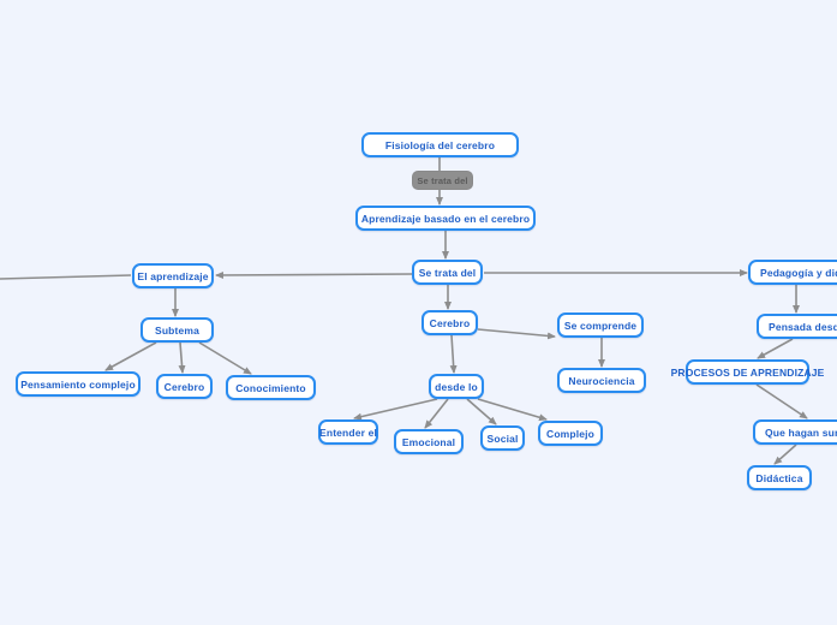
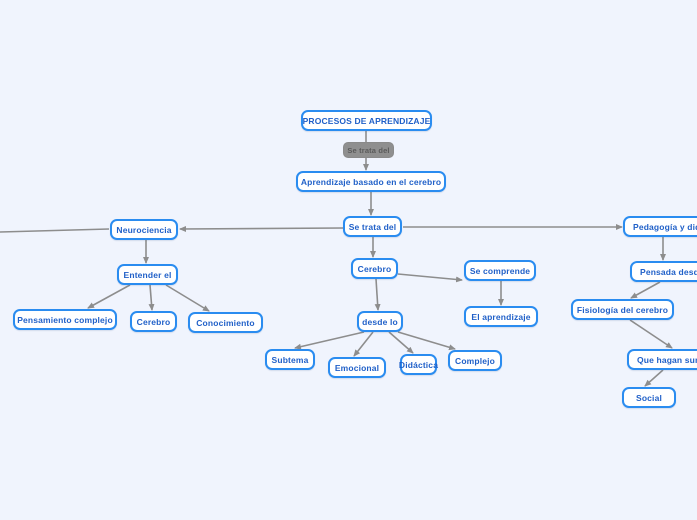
- Fisiología del cerebro
+ PROCESOS DE APRENDIZAJE
  Se trata del
  Aprendizaje basado en el cerebro
  Se trata del
- El aprendizaje
+ Neurociencia
- Subtema
+ Entender el
  Pensamiento complejo
  Cerebro
  Conocimiento
  Cerebro
  Se comprende
- Neurociencia
+ El aprendizaje
  desde lo
- Entender el
+ Subtema
  Emocional
- Social
+ Didáctica
  Complejo
  Pensada desd
- PROCESOS DE APRENDIZAJE
+ Fisiología del cerebro
  Que hagan su
- Didáctica
+ Social
